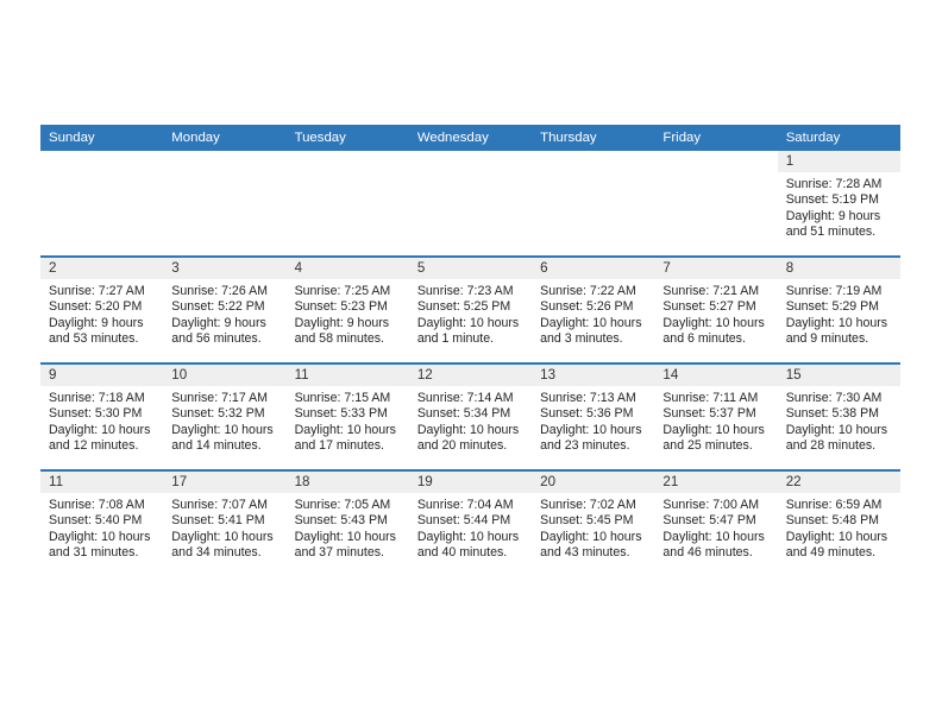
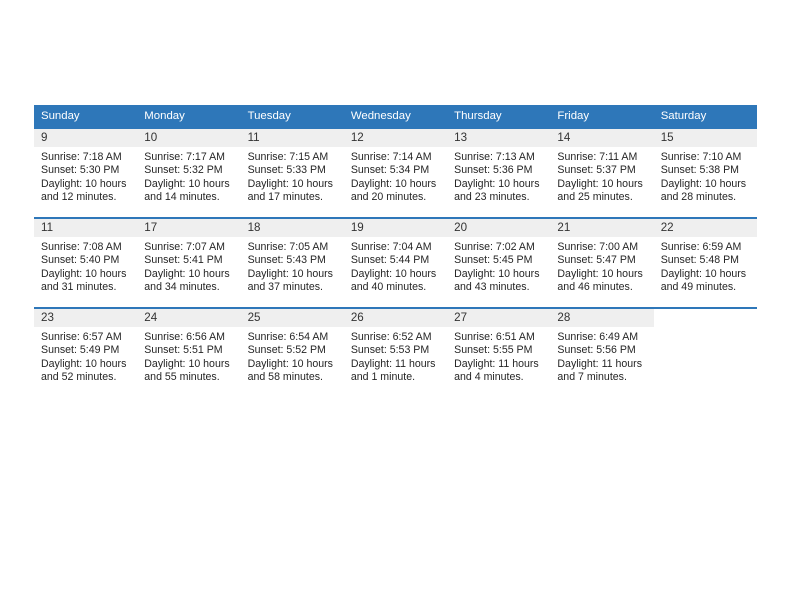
  Sunday	Monday	Tuesday	Wednesday	Thursday	Friday	Saturday
- 						1Sunrise: 7:28 AMSunset: 5:19 PMDaylight: 9 hoursand 51 minutes.
- 2Sunrise: 7:27 AMSunset: 5:20 PMDaylight: 9 hoursand 53 minutes.	3Sunrise: 7:26 AMSunset: 5:22 PMDaylight: 9 hoursand 56 minutes.	4Sunrise: 7:25 AMSunset: 5:23 PMDaylight: 9 hoursand 58 minutes.	5Sunrise: 7:23 AMSunset: 5:25 PMDaylight: 10 hoursand 1 minute.	6Sunrise: 7:22 AMSunset: 5:26 PMDaylight: 10 hoursand 3 minutes.	7Sunrise: 7:21 AMSunset: 5:27 PMDaylight: 10 hoursand 6 minutes.	8Sunrise: 7:19 AMSunset: 5:29 PMDaylight: 10 hoursand 9 minutes.
- 9Sunrise: 7:18 AMSunset: 5:30 PMDaylight: 10 hoursand 12 minutes.	10Sunrise: 7:17 AMSunset: 5:32 PMDaylight: 10 hoursand 14 minutes.	11Sunrise: 7:15 AMSunset: 5:33 PMDaylight: 10 hoursand 17 minutes.	12Sunrise: 7:14 AMSunset: 5:34 PMDaylight: 10 hoursand 20 minutes.	13Sunrise: 7:13 AMSunset: 5:36 PMDaylight: 10 hoursand 23 minutes.	14Sunrise: 7:11 AMSunset: 5:37 PMDaylight: 10 hoursand 25 minutes.	15Sunrise: 7:30 AMSunset: 5:38 PMDaylight: 10 hoursand 28 minutes.
+ 9Sunrise: 7:18 AMSunset: 5:30 PMDaylight: 10 hoursand 12 minutes.	10Sunrise: 7:17 AMSunset: 5:32 PMDaylight: 10 hoursand 14 minutes.	11Sunrise: 7:15 AMSunset: 5:33 PMDaylight: 10 hoursand 17 minutes.	12Sunrise: 7:14 AMSunset: 5:34 PMDaylight: 10 hoursand 20 minutes.	13Sunrise: 7:13 AMSunset: 5:36 PMDaylight: 10 hoursand 23 minutes.	14Sunrise: 7:11 AMSunset: 5:37 PMDaylight: 10 hoursand 25 minutes.	15Sunrise: 7:10 AMSunset: 5:38 PMDaylight: 10 hoursand 28 minutes.
  11Sunrise: 7:08 AMSunset: 5:40 PMDaylight: 10 hoursand 31 minutes.	17Sunrise: 7:07 AMSunset: 5:41 PMDaylight: 10 hoursand 34 minutes.	18Sunrise: 7:05 AMSunset: 5:43 PMDaylight: 10 hoursand 37 minutes.	19Sunrise: 7:04 AMSunset: 5:44 PMDaylight: 10 hoursand 40 minutes.	20Sunrise: 7:02 AMSunset: 5:45 PMDaylight: 10 hoursand 43 minutes.	21Sunrise: 7:00 AMSunset: 5:47 PMDaylight: 10 hoursand 46 minutes.	22Sunrise: 6:59 AMSunset: 5:48 PMDaylight: 10 hoursand 49 minutes.
+ 23Sunrise: 6:57 AMSunset: 5:49 PMDaylight: 10 hoursand 52 minutes.	24Sunrise: 6:56 AMSunset: 5:51 PMDaylight: 10 hoursand 55 minutes.	25Sunrise: 6:54 AMSunset: 5:52 PMDaylight: 10 hoursand 58 minutes.	26Sunrise: 6:52 AMSunset: 5:53 PMDaylight: 11 hoursand 1 minute.	27Sunrise: 6:51 AMSunset: 5:55 PMDaylight: 11 hoursand 4 minutes.	28Sunrise: 6:49 AMSunset: 5:56 PMDaylight: 11 hoursand 7 minutes.
